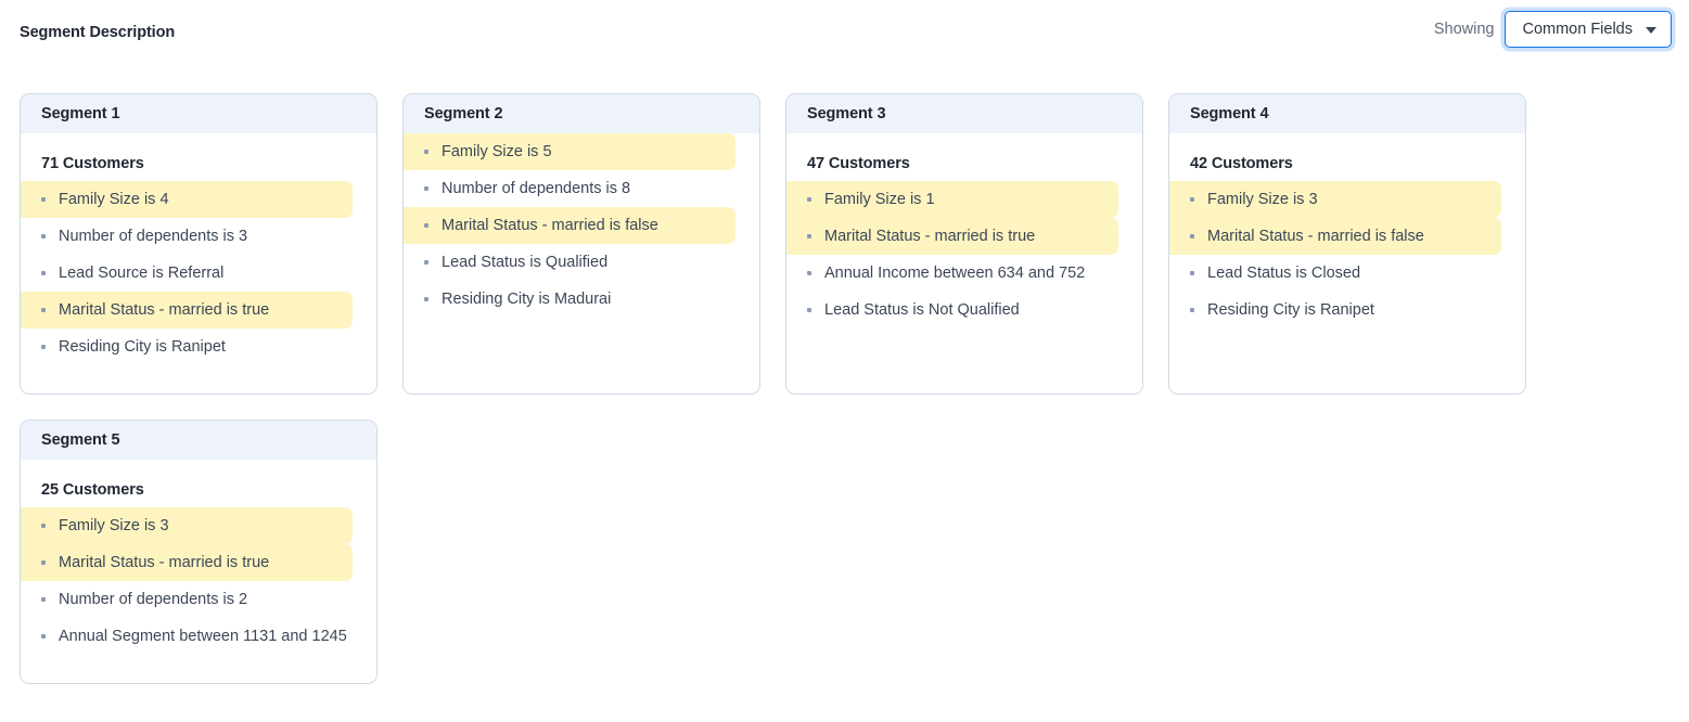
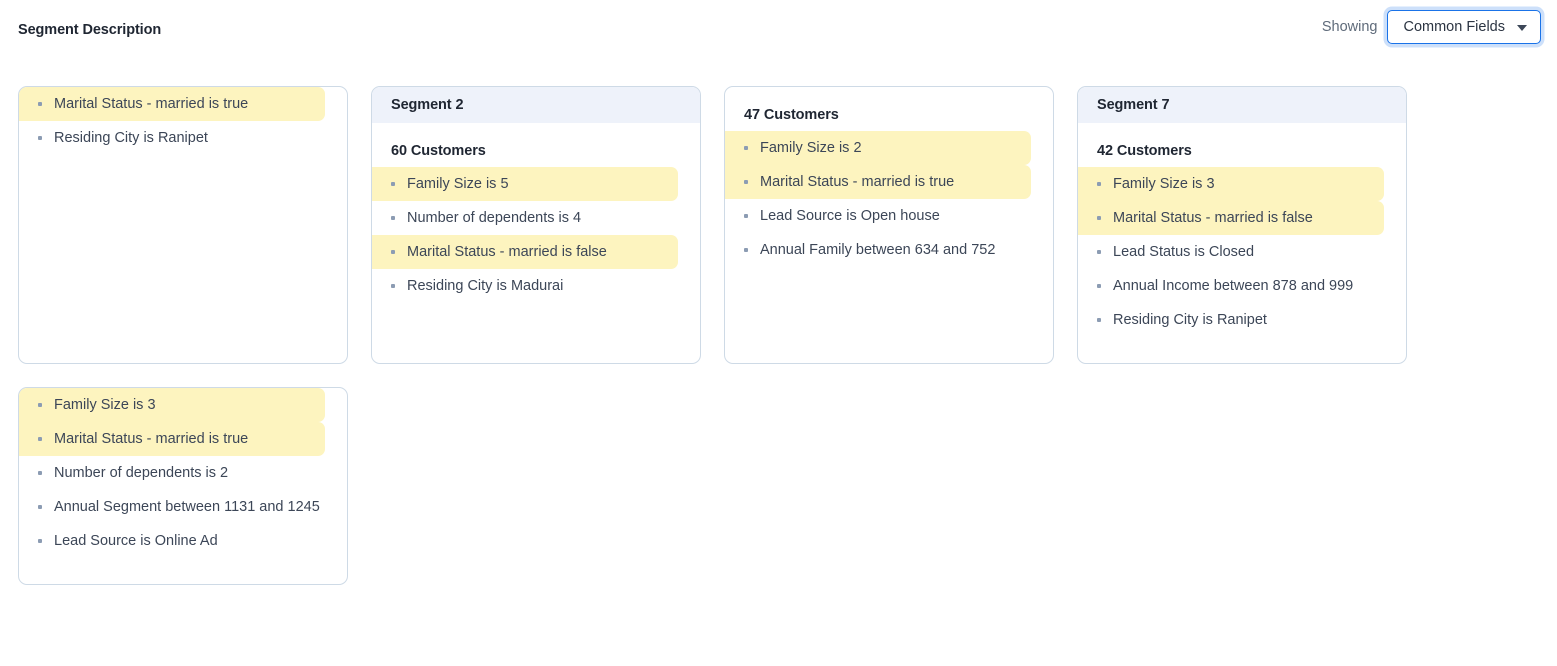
  Segment Description
  Showing
  Common Fields
- Segment 1
- 71 Customers
- Family Size is 4
- Number of dependents is 3
- Lead Source is Referral
  Marital Status - married is true
  Residing City is Ranipet
  Segment 2
+ 60 Customers
  Family Size is 5
- Number of dependents is 8
+ Number of dependents is 4
  Marital Status - married is false
- Lead Status is Qualified
  Residing City is Madurai
- Segment 3
  47 Customers
- Family Size is 1
+ Family Size is 2
  Marital Status - married is true
+ Lead Source is Open house
- Annual Income between 634 and 752
+ Annual Family between 634 and 752
- Lead Status is Not Qualified
- Segment 4
+ Segment 7
  42 Customers
  Family Size is 3
  Marital Status - married is false
  Lead Status is Closed
+ Annual Income between 878 and 999
  Residing City is Ranipet
- Segment 5
- 25 Customers
  Family Size is 3
  Marital Status - married is true
  Number of dependents is 2
  Annual Segment between 1131 and 1245
+ Lead Source is Online Ad
